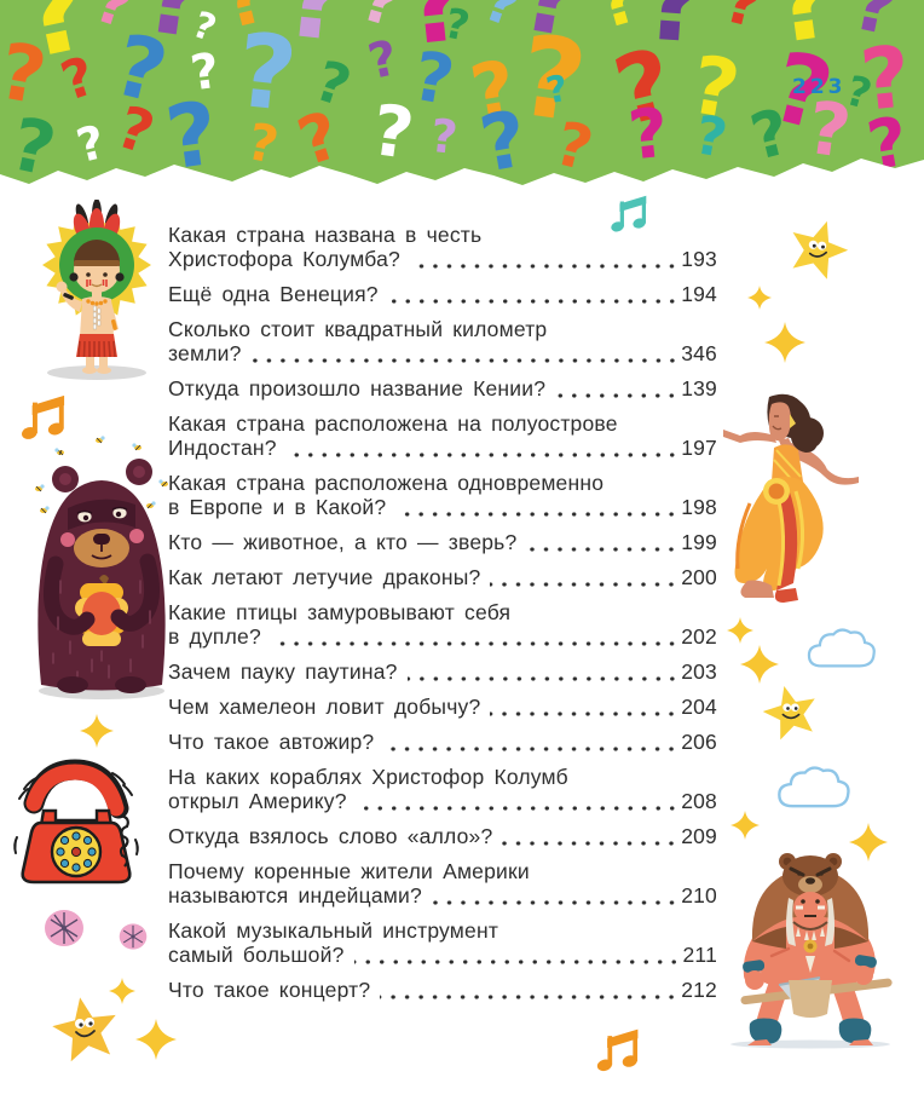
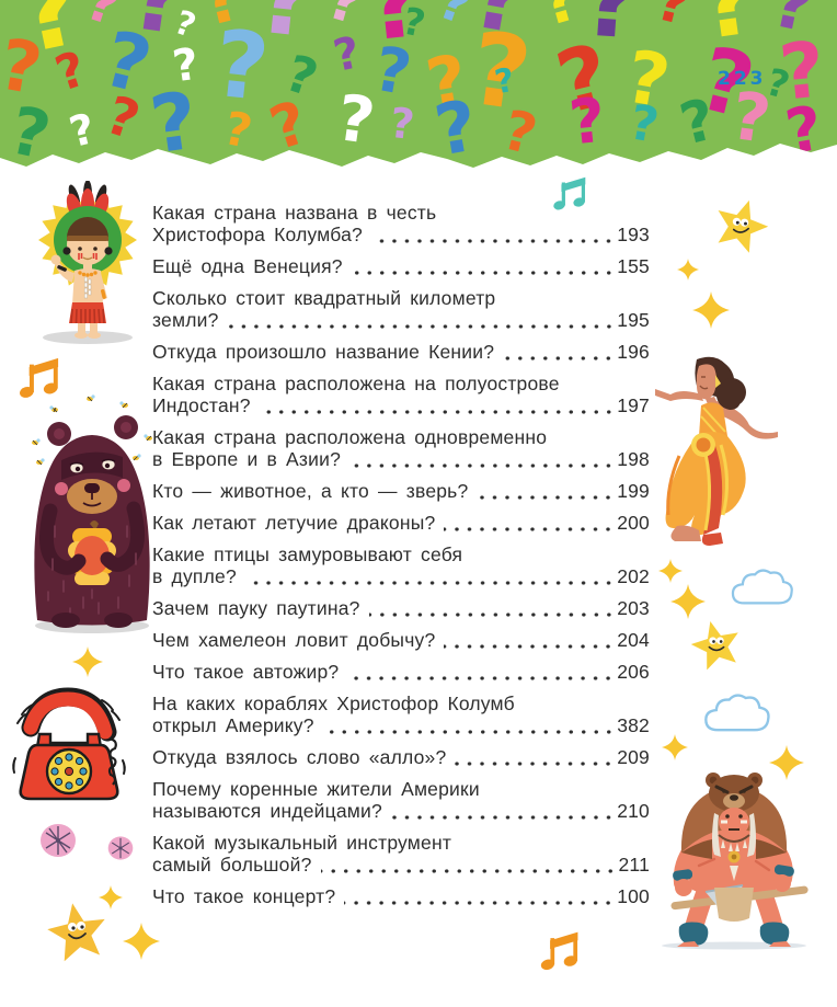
  223
  Какая страна названа в честь
  Христофора Колумба?
  193
  Ещё одна Венеция?
- 194
+ 155
  Сколько стоит квадратный километр
  земли?
- 346
+ 195
  Откуда произошло название Кении?
- 139
+ 196
  Какая страна расположена на полуострове
  Индостан?
  197
  Какая страна расположена одновременно
- в Европе и в Какой?
+ в Европе и в Азии?
  198
  Кто — животное, а кто — зверь?
  199
  Как летают летучие драконы?
  200
  Какие птицы замуровывают себя
  в дупле?
  202
  Зачем пауку паутина?
  203
  Чем хамелеон ловит добычу?
  204
  Что такое автожир?
  206
  На каких кораблях Христофор Колумб
  открыл Америку?
- 208
+ 382
  Откуда взялось слово «алло»?
  209
  Почему коренные жители Америки
  называются индейцами?
  210
  Какой музыкальный инструмент
  самый большой?
  211
  Что такое концерт?
- 212
+ 100
